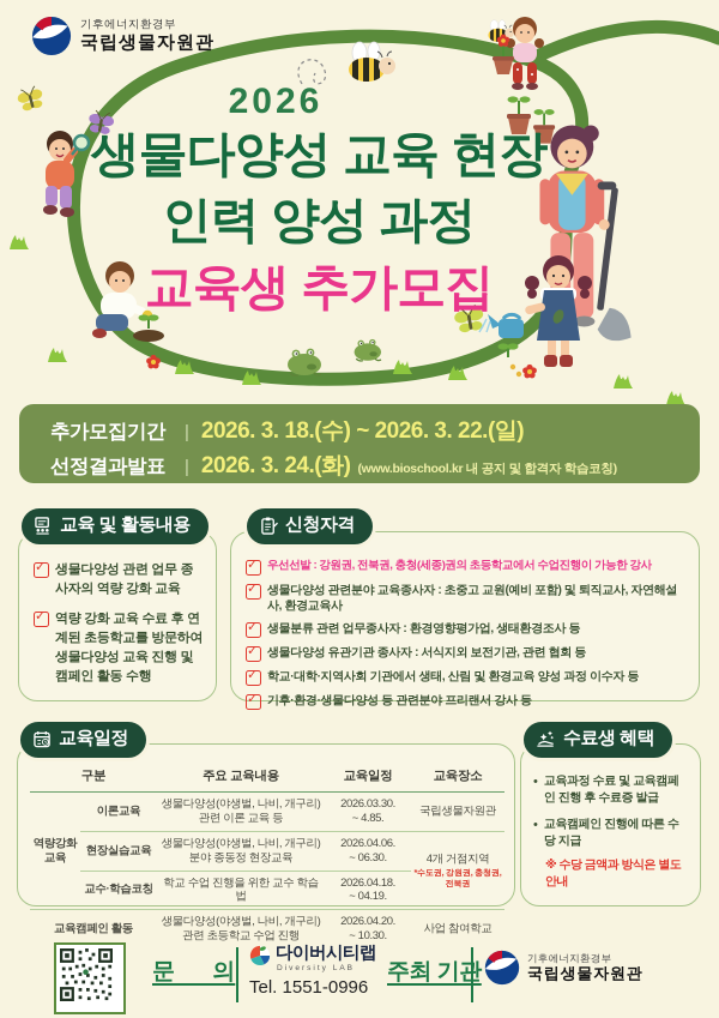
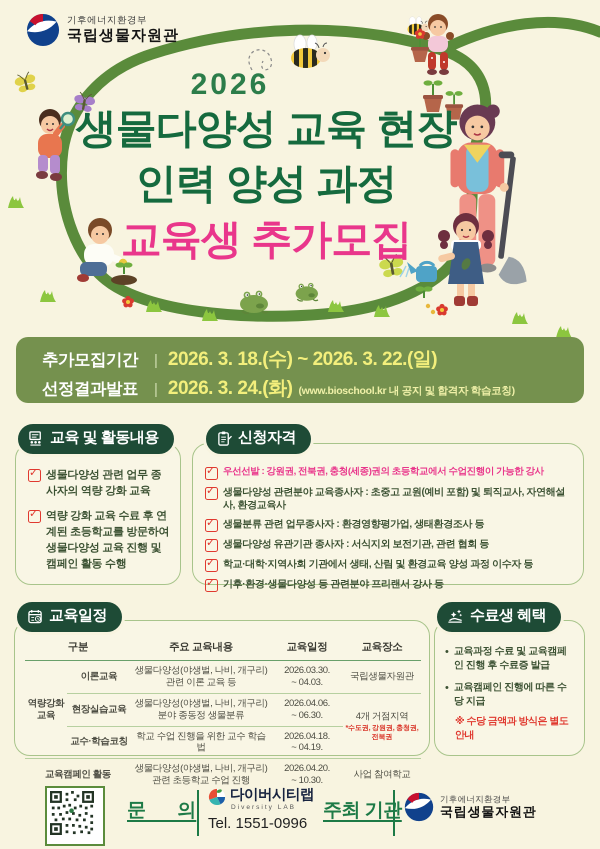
  기후에너지환경부
  국립생물자원관
  2026
  생물다양성 교육 현장
  인력 양성 과정
  교육생 추가모집
  추가모집기간
  |
  2026. 3. 18.(수) ~ 2026. 3. 22.(일)
  선정결과발표
  |
  2026. 3. 24.(화)
  (www.bioschool.kr 내 공지 및 합격자 학습코칭)
  교육 및 활동내용
  생물다양성 관련 업무 종사자의 역량 강화 교육
  역량 강화 교육 수료 후 연계된 초등학교를 방문하여 생물다양성 교육 진행 및 캠페인 활동 수행
  신청자격
  우선선발 : 강원권, 전북권, 충청(세종)권의 초등학교에서 수업진행이 가능한 강사
  생물다양성 관련분야 교육종사자 : 초중고 교원(예비 포함) 및 퇴직교사, 자연해설사, 환경교육사
  생물분류 관련 업무종사자 : 환경영향평가업, 생태환경조사 등
  생물다양성 유관기관 종사자 : 서식지외 보전기관, 관련 협회 등
  학교·대학·지역사회 기관에서 생태, 산림 및 환경교육 양성 과정 이수자 등
  기후·환경·생물다양성 등 관련분야 프리랜서 강사 등
  교육일정
  구분	주요 교육내용	교육일정	교육장소
- 역량강화 교육	이론교육	생물다양성(야생벌, 나비, 개구리) 관련 이론 교육 등	2026.03.30. ~ 4.85.	국립생물자원관
+ 역량강화 교육	이론교육	생물다양성(야생벌, 나비, 개구리) 관련 이론 교육 등	2026.03.30. ~ 04.03.	국립생물자원관
- 현장실습교육	생물다양성(야생벌, 나비, 개구리) 분야 종동정 현장교육	2026.04.06. ~ 06.30.	4개 거점지역 *수도권, 강원권, 충청권, 전북권
+ 현장실습교육	생물다양성(야생벌, 나비, 개구리) 분야 종동정 생물분류	2026.04.06. ~ 06.30.	4개 거점지역 *수도권, 강원권, 충청권, 전북권
  교수·학습코칭	학교 수업 진행을 위한 교수 학습법	2026.04.18. ~ 04.19.
  교육캠페인 활동	생물다양성(야생벌, 나비, 개구리) 관련 초등학교 수업 진행	2026.04.20. ~ 10.30.	사업 참여학교
  수료생 혜택
  •
  교육과정 수료 및 교육캠페인 진행 후 수료증 발급
  •
  교육캠페인 진행에 따른 수당 지급
  ※ 수당 금액과 방식은 별도 안내
  문 의
  다이버시티랩
  Tel. 1551-0996
  주최 기
  기후에너지환경부
  국립생물자원관
